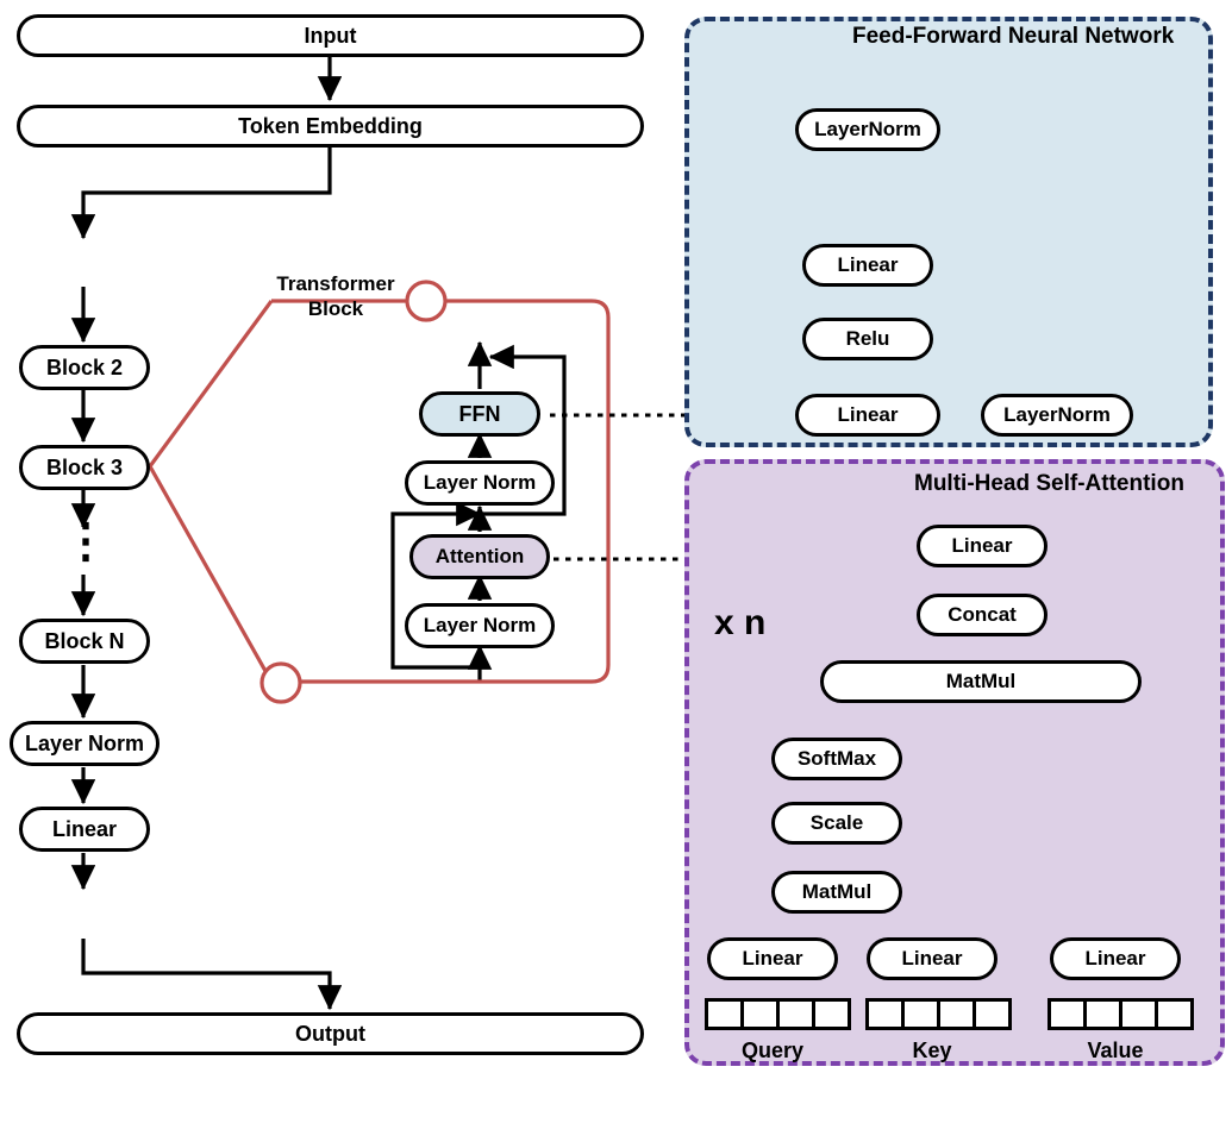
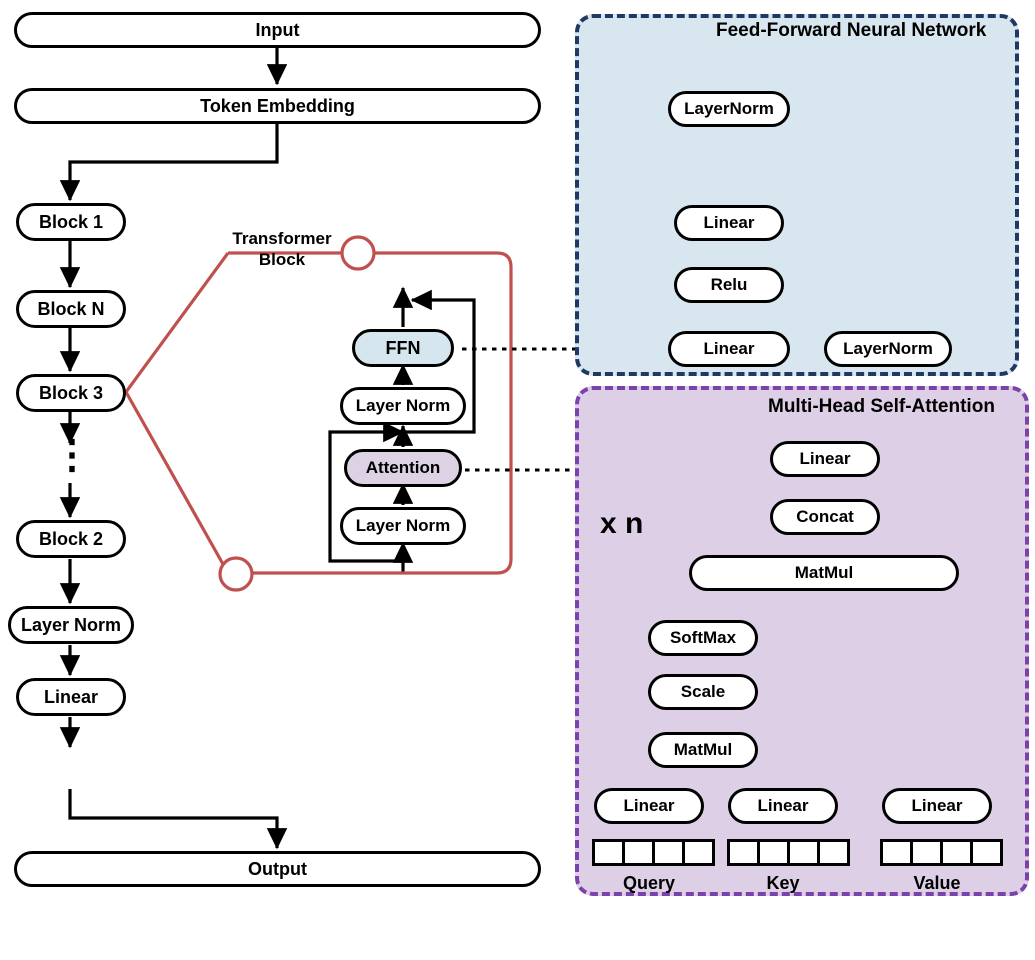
  Feed-Forward Neural Network
  Multi-Head Self-Attention
  Input
  Token Embedding
+ Block 1
- Block 2
+ Block N
  Block 3
  ⋮
- Block N
+ Block 2
  Layer Norm
  Linear
  Output
  Transformer
  Block
  FFN
  Layer Norm
  Attention
  Layer Norm
  LayerNorm
  Linear
  Relu
  Linear
  LayerNorm
  x n
  Linear
  Concat
  MatMul
  SoftMax
  Scale
  MatMul
  Linear
  Query
  Linear
  Key
  Linear
  Value
